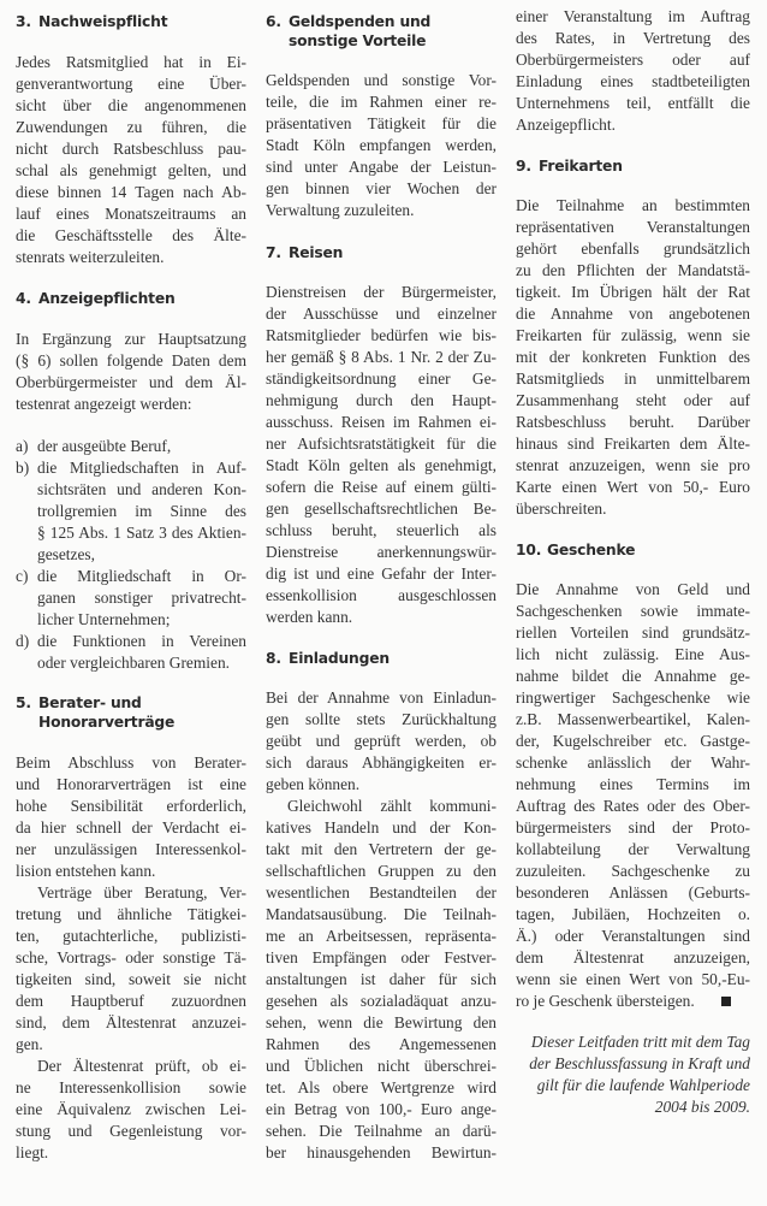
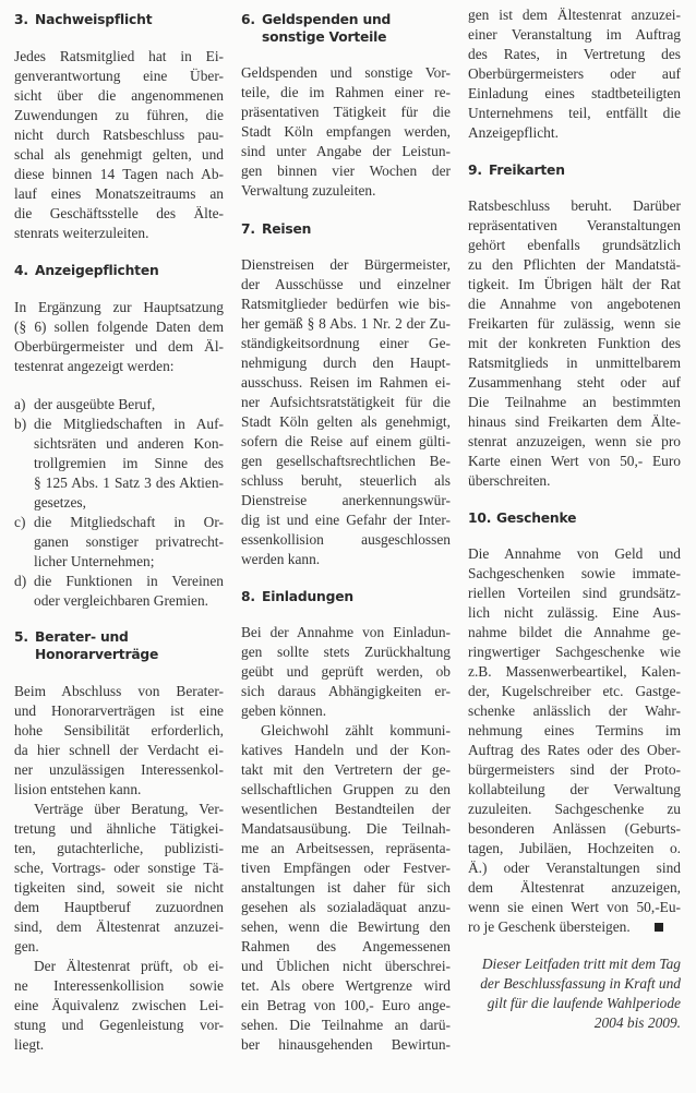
  3.
  Nachweispflicht
  Jedes Ratsmitglied hat in Ei-
  genverantwortung eine Über-
  sicht über die angenommenen
  Zuwendungen zu führen, die
  nicht durch Ratsbeschluss pau-
  schal als genehmigt gelten, und
  diese binnen 14 Tagen nach Ab-
  lauf eines Monatszeitraums an
  die Geschäftsstelle des Älte-
  stenrats weiterzuleiten.
  4.
  Anzeigepflichten
  In Ergänzung zur Hauptsatzung
  (§ 6) sollen folgende Daten dem
  Oberbürgermeister und dem Äl-
  testenrat angezeigt werden:
  a)
  der ausgeübte Beruf,
  b)
  die Mitgliedschaften in Auf-
  sichtsräten und anderen Kon-
  trollgremien im Sinne des
  § 125 Abs. 1 Satz 3 des Aktien-
  gesetzes,
  c)
  die Mitgliedschaft in Or-
  ganen sonstiger privatrecht-
  licher Unternehmen;
  d)
  die Funktionen in Vereinen
  oder vergleichbaren Gremien.
  5.
  Berater- und
  Honorarverträge
  Beim Abschluss von Berater-
  und Honorarverträgen ist eine
  hohe Sensibilität erforderlich,
  da hier schnell der Verdacht ei-
  ner unzulässigen Interessenkol-
  lision entstehen kann.
  Verträge über Beratung, Ver-
  tretung und ähnliche Tätigkei-
  ten, gutachterliche, publizisti-
  sche, Vortrags- oder sonstige Tä-
  tigkeiten sind, soweit sie nicht
  dem Hauptberuf zuzuordnen
  sind, dem Ältestenrat anzuzei-
  gen.
  Der Ältestenrat prüft, ob ei-
  ne Interessenkollision sowie
  eine Äquivalenz zwischen Lei-
  stung und Gegenleistung vor-
  liegt.
  6.
  Geldspenden und
  sonstige Vorteile
  Geldspenden und sonstige Vor-
  teile, die im Rahmen einer re-
  präsentativen Tätigkeit für die
  Stadt Köln empfangen werden,
  sind unter Angabe der Leistun-
  gen binnen vier Wochen der
  Verwaltung zuzuleiten.
  7.
  Reisen
  Dienstreisen der Bürgermeister,
  der Ausschüsse und einzelner
  Ratsmitglieder bedürfen wie bis-
  her gemäß § 8 Abs. 1 Nr. 2 der Zu-
  ständigkeitsordnung einer Ge-
  nehmigung durch den Haupt-
  ausschuss. Reisen im Rahmen ei-
  ner Aufsichtsratstätigkeit für die
  Stadt Köln gelten als genehmigt,
  sofern die Reise auf einem gülti-
  gen gesellschaftsrechtlichen Be-
  schluss beruht, steuerlich als
  Dienstreise anerkennungswür-
  dig ist und eine Gefahr der Inter-
  essenkollision ausgeschlossen
  werden kann.
  8.
  Einladungen
  Bei der Annahme von Einladun-
  gen sollte stets Zurückhaltung
  geübt und geprüft werden, ob
  sich daraus Abhängigkeiten er-
  geben können.
  Gleichwohl zählt kommuni-
  katives Handeln und der Kon-
  takt mit den Vertretern der ge-
  sellschaftlichen Gruppen zu den
  wesentlichen Bestandteilen der
  Mandatsausübung. Die Teilnah-
  me an Arbeitsessen, repräsenta-
  tiven Empfängen oder Festver-
  anstaltungen ist daher für sich
  gesehen als sozialadäquat anzu-
  sehen, wenn die Bewirtung den
  Rahmen des Angemessenen
  und Üblichen nicht überschrei-
  tet. Als obere Wertgrenze wird
  ein Betrag von 100,- Euro ange-
  sehen. Die Teilnahme an darü-
  ber hinausgehenden Bewirtun-
+ gen ist dem Ältestenrat anzuzei-
  einer Veranstaltung im Auftrag
  des Rates, in Vertretung des
  Oberbürgermeisters oder auf
  Einladung eines stadtbeteiligten
  Unternehmens teil, entfällt die
  Anzeigepflicht.
  9.
  Freikarten
- Die Teilnahme an bestimmten
+ Ratsbeschluss beruht. Darüber
  repräsentativen Veranstaltungen
  gehört ebenfalls grundsätzlich
  zu den Pflichten der Mandatstä-
  tigkeit. Im Übrigen hält der Rat
  die Annahme von angebotenen
  Freikarten für zulässig, wenn sie
  mit der konkreten Funktion des
  Ratsmitglieds in unmittelbarem
  Zusammenhang steht oder auf
- Ratsbeschluss beruht. Darüber
+ Die Teilnahme an bestimmten
  hinaus sind Freikarten dem Älte-
  stenrat anzuzeigen, wenn sie pro
  Karte einen Wert von 50,- Euro
  überschreiten.
  10.
  Geschenke
  Die Annahme von Geld und
  Sachgeschenken sowie immate-
  riellen Vorteilen sind grundsätz-
  lich nicht zulässig. Eine Aus-
  nahme bildet die Annahme ge-
  ringwertiger Sachgeschenke wie
  z.B. Massenwerbeartikel, Kalen-
  der, Kugelschreiber etc. Gastge-
  schenke anlässlich der Wahr-
  nehmung eines Termins im
  Auftrag des Rates oder des Ober-
  bürgermeisters sind der Proto-
  kollabteilung der Verwaltung
  zuzuleiten. Sachgeschenke zu
  besonderen Anlässen (Geburts-
  tagen, Jubiläen, Hochzeiten o.
  Ä.) oder Veranstaltungen sind
  dem Ältestenrat anzuzeigen,
  wenn sie einen Wert von 50,-Eu-
  ro je Geschenk übersteigen.
  Dieser Leitfaden tritt mit dem Tag
  der Beschlussfassung in Kraft und
  gilt für die laufende Wahlperiode
  2004 bis 2009.
